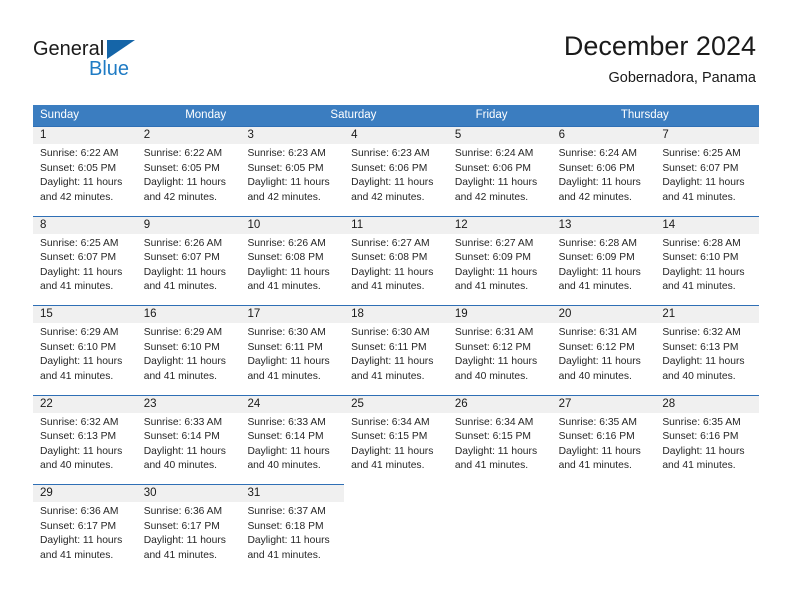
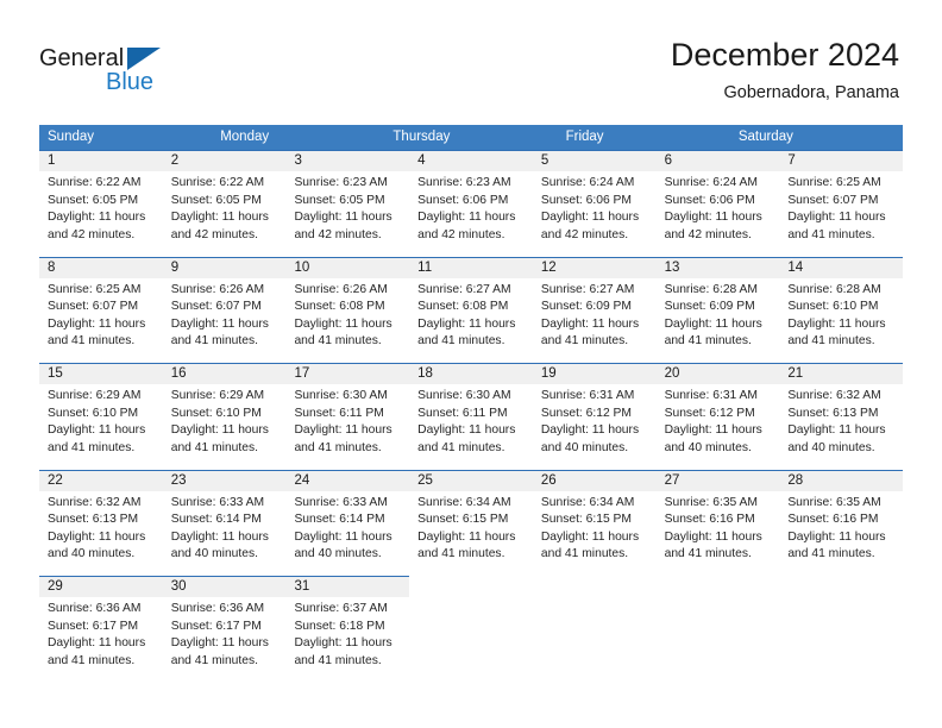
  General
  Blue
  December 2024
  Gobernadora, Panama
  Sunday
  Monday
- Saturday
+ Thursday
  Friday
- Thursday
+ Saturday
  1
  Sunrise: 6:22 AM
  Sunset: 6:05 PM
  Daylight: 11 hours
  and 42 minutes.
  2
  Sunrise: 6:22 AM
  Sunset: 6:05 PM
  Daylight: 11 hours
  and 42 minutes.
  3
  Sunrise: 6:23 AM
  Sunset: 6:05 PM
  Daylight: 11 hours
  and 42 minutes.
  4
  Sunrise: 6:23 AM
  Sunset: 6:06 PM
  Daylight: 11 hours
  and 42 minutes.
  5
  Sunrise: 6:24 AM
  Sunset: 6:06 PM
  Daylight: 11 hours
  and 42 minutes.
  6
  Sunrise: 6:24 AM
  Sunset: 6:06 PM
  Daylight: 11 hours
  and 42 minutes.
  7
  Sunrise: 6:25 AM
  Sunset: 6:07 PM
  Daylight: 11 hours
  and 41 minutes.
  8
  Sunrise: 6:25 AM
  Sunset: 6:07 PM
  Daylight: 11 hours
  and 41 minutes.
  9
  Sunrise: 6:26 AM
  Sunset: 6:07 PM
  Daylight: 11 hours
  and 41 minutes.
  10
  Sunrise: 6:26 AM
  Sunset: 6:08 PM
  Daylight: 11 hours
  and 41 minutes.
  11
  Sunrise: 6:27 AM
  Sunset: 6:08 PM
  Daylight: 11 hours
  and 41 minutes.
  12
  Sunrise: 6:27 AM
  Sunset: 6:09 PM
  Daylight: 11 hours
  and 41 minutes.
  13
  Sunrise: 6:28 AM
  Sunset: 6:09 PM
  Daylight: 11 hours
  and 41 minutes.
  14
  Sunrise: 6:28 AM
  Sunset: 6:10 PM
  Daylight: 11 hours
  and 41 minutes.
  15
  Sunrise: 6:29 AM
  Sunset: 6:10 PM
  Daylight: 11 hours
  and 41 minutes.
  16
  Sunrise: 6:29 AM
  Sunset: 6:10 PM
  Daylight: 11 hours
  and 41 minutes.
  17
  Sunrise: 6:30 AM
  Sunset: 6:11 PM
  Daylight: 11 hours
  and 41 minutes.
  18
  Sunrise: 6:30 AM
  Sunset: 6:11 PM
  Daylight: 11 hours
  and 41 minutes.
  19
  Sunrise: 6:31 AM
  Sunset: 6:12 PM
  Daylight: 11 hours
  and 40 minutes.
  20
  Sunrise: 6:31 AM
  Sunset: 6:12 PM
  Daylight: 11 hours
  and 40 minutes.
  21
  Sunrise: 6:32 AM
  Sunset: 6:13 PM
  Daylight: 11 hours
  and 40 minutes.
  22
  Sunrise: 6:32 AM
  Sunset: 6:13 PM
  Daylight: 11 hours
  and 40 minutes.
  23
  Sunrise: 6:33 AM
  Sunset: 6:14 PM
  Daylight: 11 hours
  and 40 minutes.
  24
  Sunrise: 6:33 AM
  Sunset: 6:14 PM
  Daylight: 11 hours
  and 40 minutes.
  25
  Sunrise: 6:34 AM
  Sunset: 6:15 PM
  Daylight: 11 hours
  and 41 minutes.
  26
  Sunrise: 6:34 AM
  Sunset: 6:15 PM
  Daylight: 11 hours
  and 41 minutes.
  27
  Sunrise: 6:35 AM
  Sunset: 6:16 PM
  Daylight: 11 hours
  and 41 minutes.
  28
  Sunrise: 6:35 AM
  Sunset: 6:16 PM
  Daylight: 11 hours
  and 41 minutes.
  29
  Sunrise: 6:36 AM
  Sunset: 6:17 PM
  Daylight: 11 hours
  and 41 minutes.
  30
  Sunrise: 6:36 AM
  Sunset: 6:17 PM
  Daylight: 11 hours
  and 41 minutes.
  31
  Sunrise: 6:37 AM
  Sunset: 6:18 PM
  Daylight: 11 hours
  and 41 minutes.
